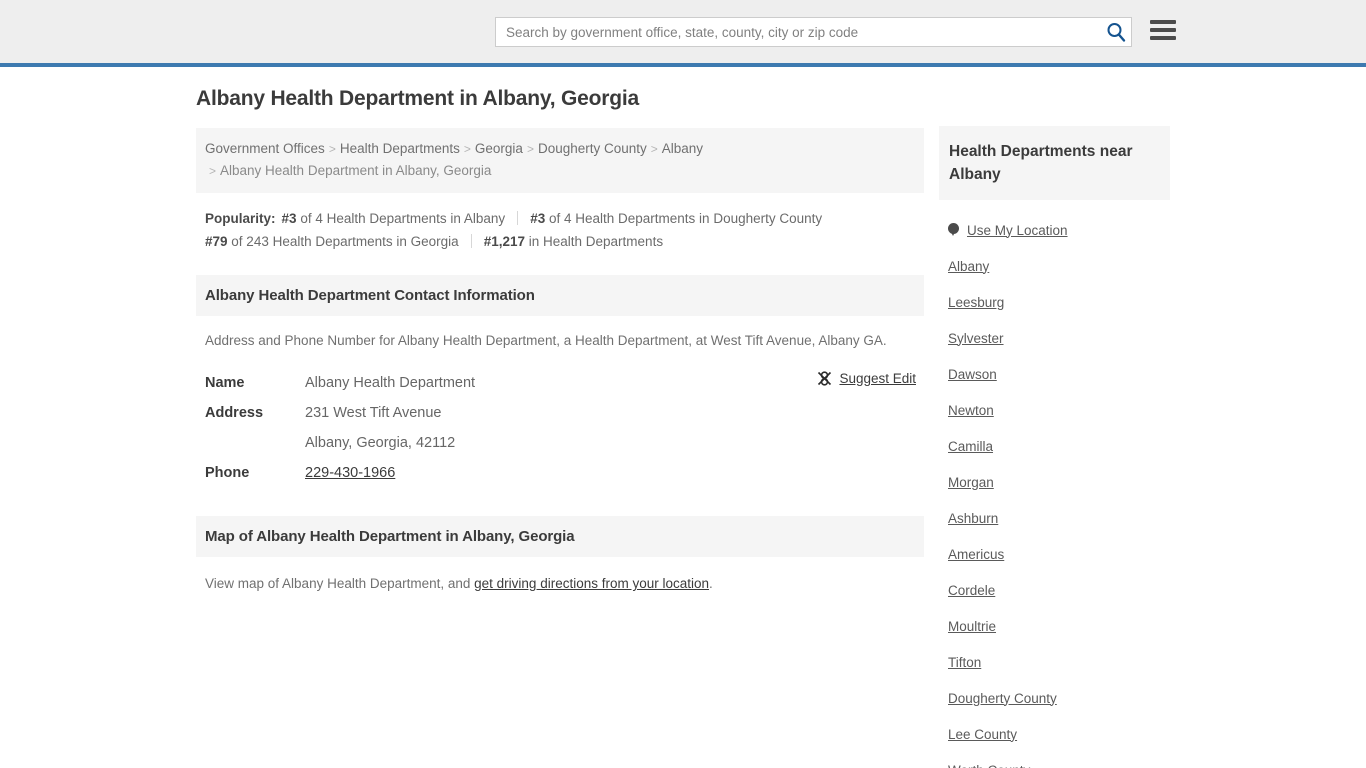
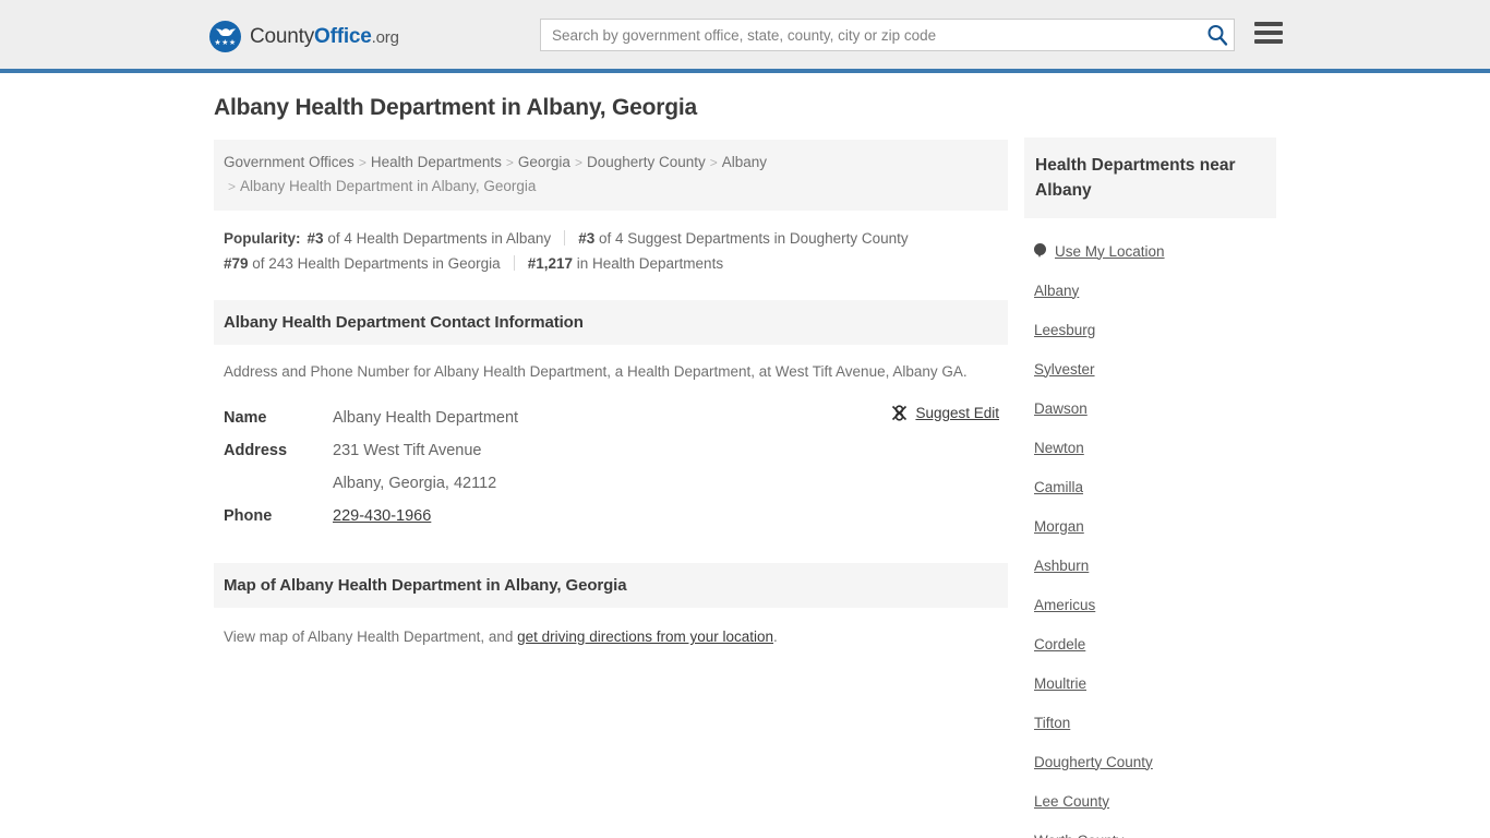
+ CountyOffice.org
  Search by government office, state, county, city or zip code
  Albany Health Department in Albany, Georgia
  Government Offices > Health Departments > Georgia > Dougherty County > Albany
  > Albany Health Department in Albany, Georgia
- Popularity: #3 of 4 Health Departments in Albany #3 of 4 Health Departments in Dougherty County
+ Popularity: #3 of 4 Health Departments in Albany #3 of 4 Suggest Departments in Dougherty County
  #79 of 243 Health Departments in Georgia #1,217 in Health Departments
  Albany Health Department Contact Information
  Address and Phone Number for Albany Health Department, a Health Department, at West Tift Avenue, Albany GA.
  Suggest Edit
  Name
  Albany Health Department
  Address
  231 West Tift Avenue
  Albany, Georgia, 42112
  Phone
  229-430-1966
  Map of Albany Health Department in Albany, Georgia
  View map of Albany Health Department, and get driving directions from your location.
  Health Departments near Albany
  Use My Location
  Albany
  Leesburg
  Sylvester
  Dawson
  Newton
  Camilla
  Morgan
  Ashburn
  Americus
  Cordele
  Moultrie
  Tifton
  Dougherty County
  Lee County
